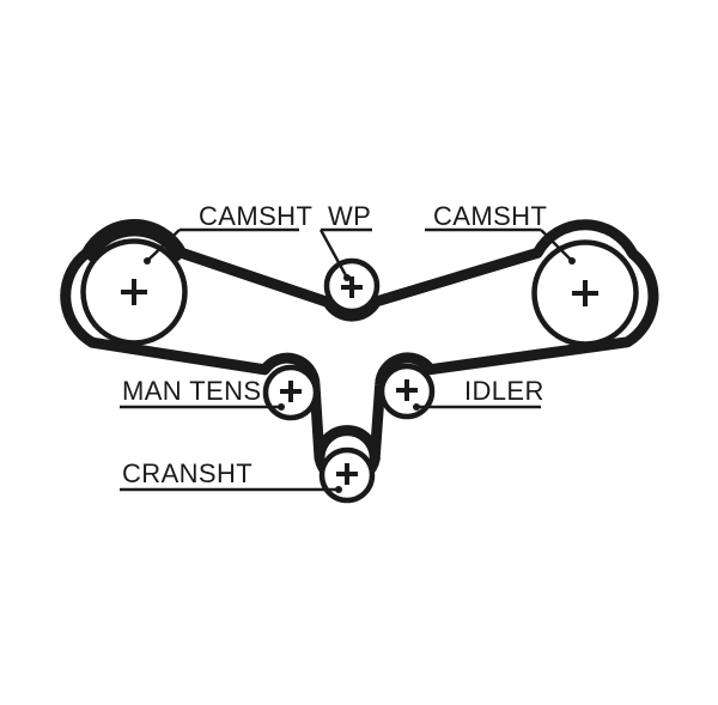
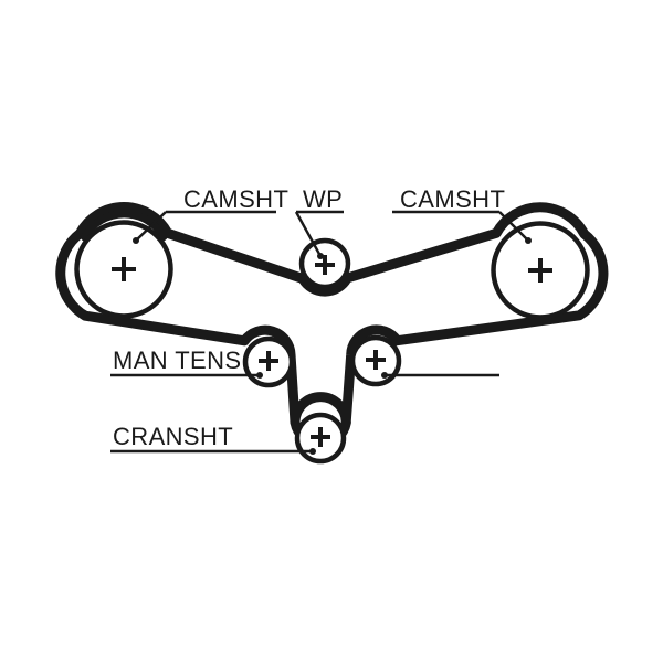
  CAMSHT
  WP
  CAMSHT
  MAN TENS
- IDLER
  CRANSHT
